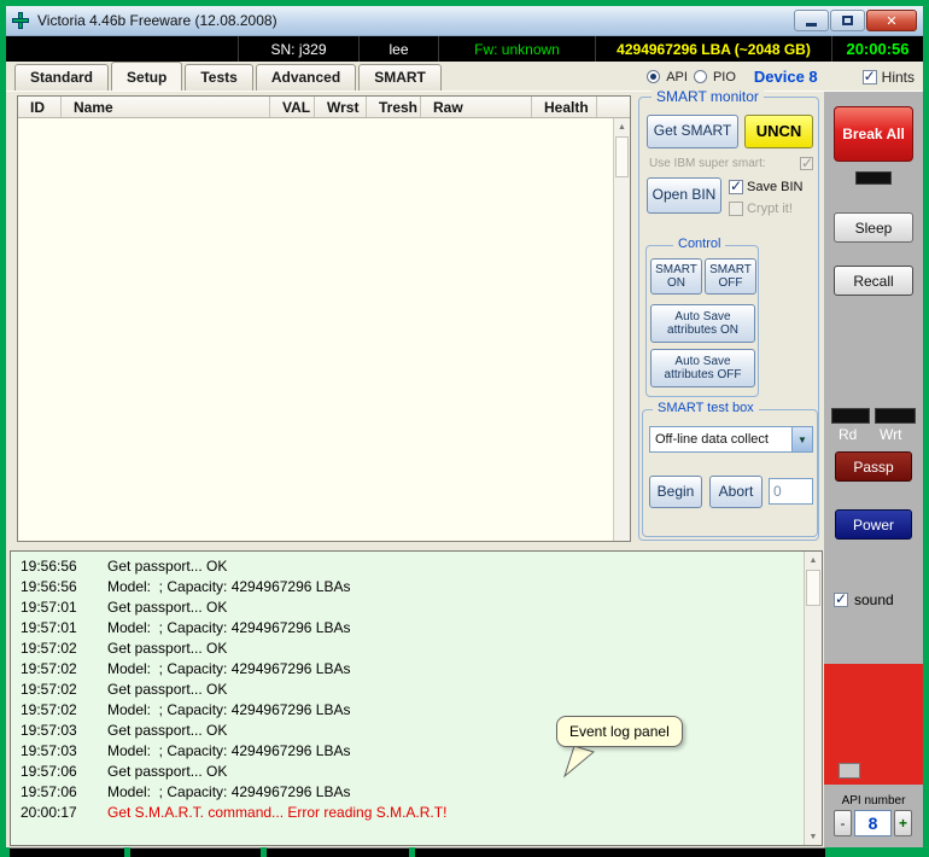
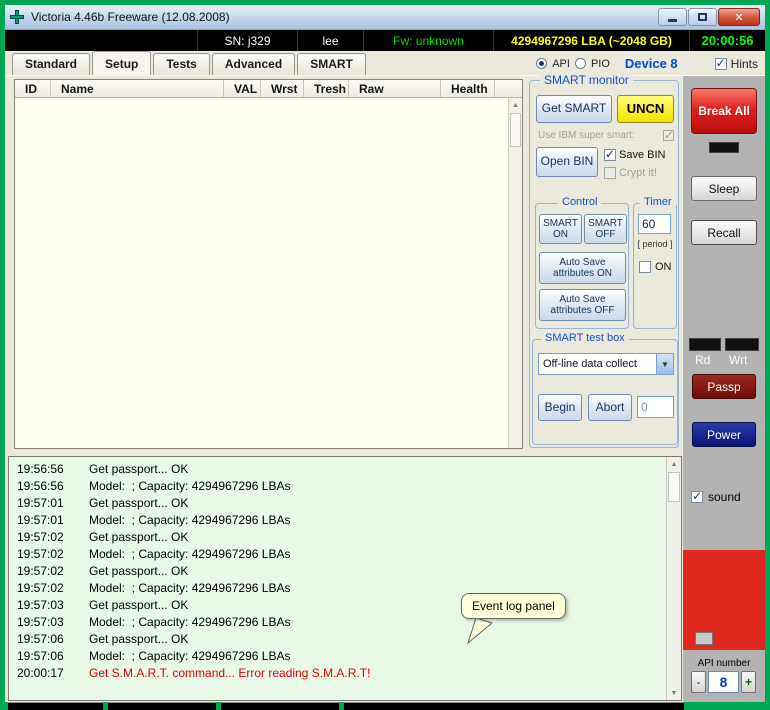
  Victoria 4.46b Freeware (12.08.2008)
  ✕
  SN: j329
  lee
  Fw: unknown
  4294967296 LBA (~2048 GB)
  20:00:56
  Standard
  Setup
  Tests
  Advanced
  SMART
  API
  PIO
  Device 8
  Hints
  ID
  Name
  VAL
  Wrst
  Tresh
  Raw
  Health
  SMART monitor
  Get SMART
  UNCN
  Use IBM super smart:
  Open BIN
  Save BIN
  Crypt it!
  Control
  SMART ON
  SMART OFF
  Auto Save attributes ON
  Auto Save attributes OFF
+ Timer
+ 60
+ [ period ]
+ ON
  SMART test box
  Off-line data collect
  ▼
  Begin
  Abort
  0
  Break All
  Sleep
  Recall
  Rd
  Wrt
  Passp
  Power
  sound
  API number
  -
  8
  +
  19:56:56 Get passport... OK
  19:56:56 Model: ; Capacity: 4294967296 LBAs
  19:57:01 Get passport... OK
  19:57:01 Model: ; Capacity: 4294967296 LBAs
  19:57:02 Get passport... OK
  19:57:02 Model: ; Capacity: 4294967296 LBAs
  19:57:02 Get passport... OK
  19:57:02 Model: ; Capacity: 4294967296 LBAs
  19:57:03 Get passport... OK
  19:57:03 Model: ; Capacity: 4294967296 LBAs
  19:57:06 Get passport... OK
  19:57:06 Model: ; Capacity: 4294967296 LBAs
  20:00:17 Get S.M.A.R.T. command... Error reading S.M.A.R.T!
  Event log panel
